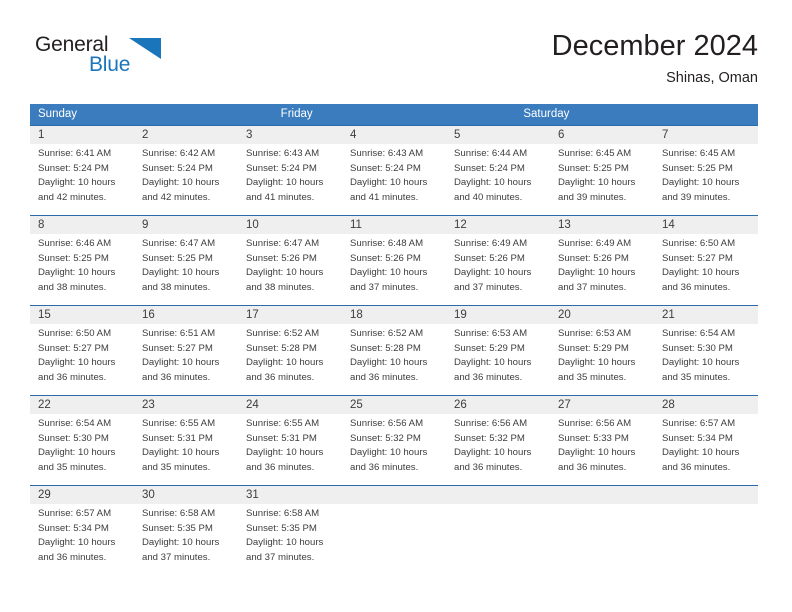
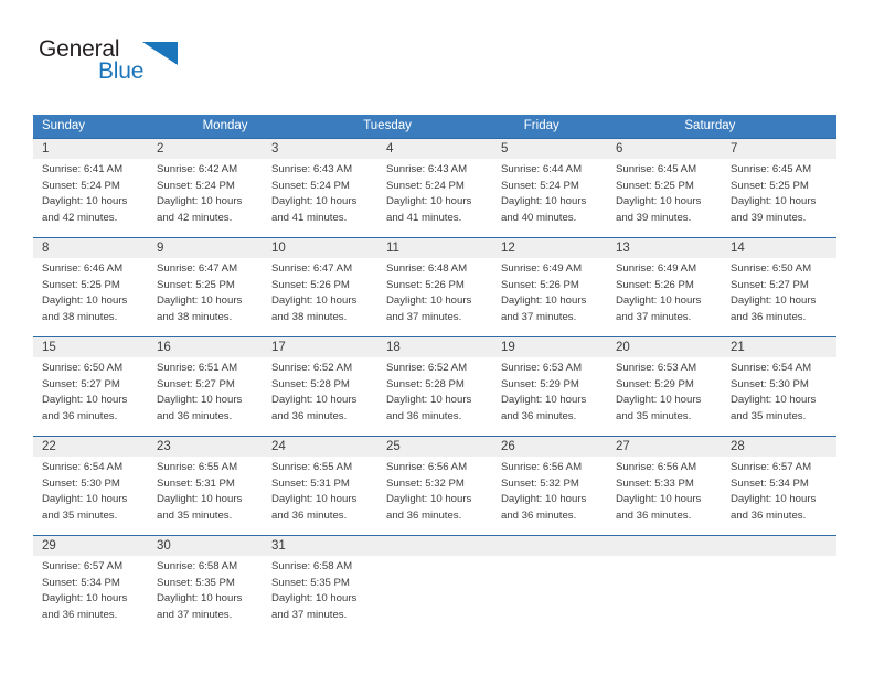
  General
  Blue
- December 2024
- Shinas, Oman
  Sunday
+ Monday
+ Tuesday
  Friday
  Saturday
  1
  Sunrise: 6:41 AM
  Sunset: 5:24 PM
  Daylight: 10 hours
  and 42 minutes.
  2
  Sunrise: 6:42 AM
  Sunset: 5:24 PM
  Daylight: 10 hours
  and 42 minutes.
  3
  Sunrise: 6:43 AM
  Sunset: 5:24 PM
  Daylight: 10 hours
  and 41 minutes.
  4
  Sunrise: 6:43 AM
  Sunset: 5:24 PM
  Daylight: 10 hours
  and 41 minutes.
  5
  Sunrise: 6:44 AM
  Sunset: 5:24 PM
  Daylight: 10 hours
  and 40 minutes.
  6
  Sunrise: 6:45 AM
  Sunset: 5:25 PM
  Daylight: 10 hours
  and 39 minutes.
  7
  Sunrise: 6:45 AM
  Sunset: 5:25 PM
  Daylight: 10 hours
  and 39 minutes.
  8
  Sunrise: 6:46 AM
  Sunset: 5:25 PM
  Daylight: 10 hours
  and 38 minutes.
  9
  Sunrise: 6:47 AM
  Sunset: 5:25 PM
  Daylight: 10 hours
  and 38 minutes.
  10
  Sunrise: 6:47 AM
  Sunset: 5:26 PM
  Daylight: 10 hours
  and 38 minutes.
  11
  Sunrise: 6:48 AM
  Sunset: 5:26 PM
  Daylight: 10 hours
  and 37 minutes.
  12
  Sunrise: 6:49 AM
  Sunset: 5:26 PM
  Daylight: 10 hours
  and 37 minutes.
  13
  Sunrise: 6:49 AM
  Sunset: 5:26 PM
  Daylight: 10 hours
  and 37 minutes.
  14
  Sunrise: 6:50 AM
  Sunset: 5:27 PM
  Daylight: 10 hours
  and 36 minutes.
  15
  Sunrise: 6:50 AM
  Sunset: 5:27 PM
  Daylight: 10 hours
  and 36 minutes.
  16
  Sunrise: 6:51 AM
  Sunset: 5:27 PM
  Daylight: 10 hours
  and 36 minutes.
  17
  Sunrise: 6:52 AM
  Sunset: 5:28 PM
  Daylight: 10 hours
  and 36 minutes.
  18
  Sunrise: 6:52 AM
  Sunset: 5:28 PM
  Daylight: 10 hours
  and 36 minutes.
  19
  Sunrise: 6:53 AM
  Sunset: 5:29 PM
  Daylight: 10 hours
  and 36 minutes.
  20
  Sunrise: 6:53 AM
  Sunset: 5:29 PM
  Daylight: 10 hours
  and 35 minutes.
  21
  Sunrise: 6:54 AM
  Sunset: 5:30 PM
  Daylight: 10 hours
  and 35 minutes.
  22
  Sunrise: 6:54 AM
  Sunset: 5:30 PM
  Daylight: 10 hours
  and 35 minutes.
  23
  Sunrise: 6:55 AM
  Sunset: 5:31 PM
  Daylight: 10 hours
  and 35 minutes.
  24
  Sunrise: 6:55 AM
  Sunset: 5:31 PM
  Daylight: 10 hours
  and 36 minutes.
  25
  Sunrise: 6:56 AM
  Sunset: 5:32 PM
  Daylight: 10 hours
  and 36 minutes.
  26
  Sunrise: 6:56 AM
  Sunset: 5:32 PM
  Daylight: 10 hours
  and 36 minutes.
  27
  Sunrise: 6:56 AM
  Sunset: 5:33 PM
  Daylight: 10 hours
  and 36 minutes.
  28
  Sunrise: 6:57 AM
  Sunset: 5:34 PM
  Daylight: 10 hours
  and 36 minutes.
  29
  Sunrise: 6:57 AM
  Sunset: 5:34 PM
  Daylight: 10 hours
  and 36 minutes.
  30
  Sunrise: 6:58 AM
  Sunset: 5:35 PM
  Daylight: 10 hours
  and 37 minutes.
  31
  Sunrise: 6:58 AM
  Sunset: 5:35 PM
  Daylight: 10 hours
  and 37 minutes.
